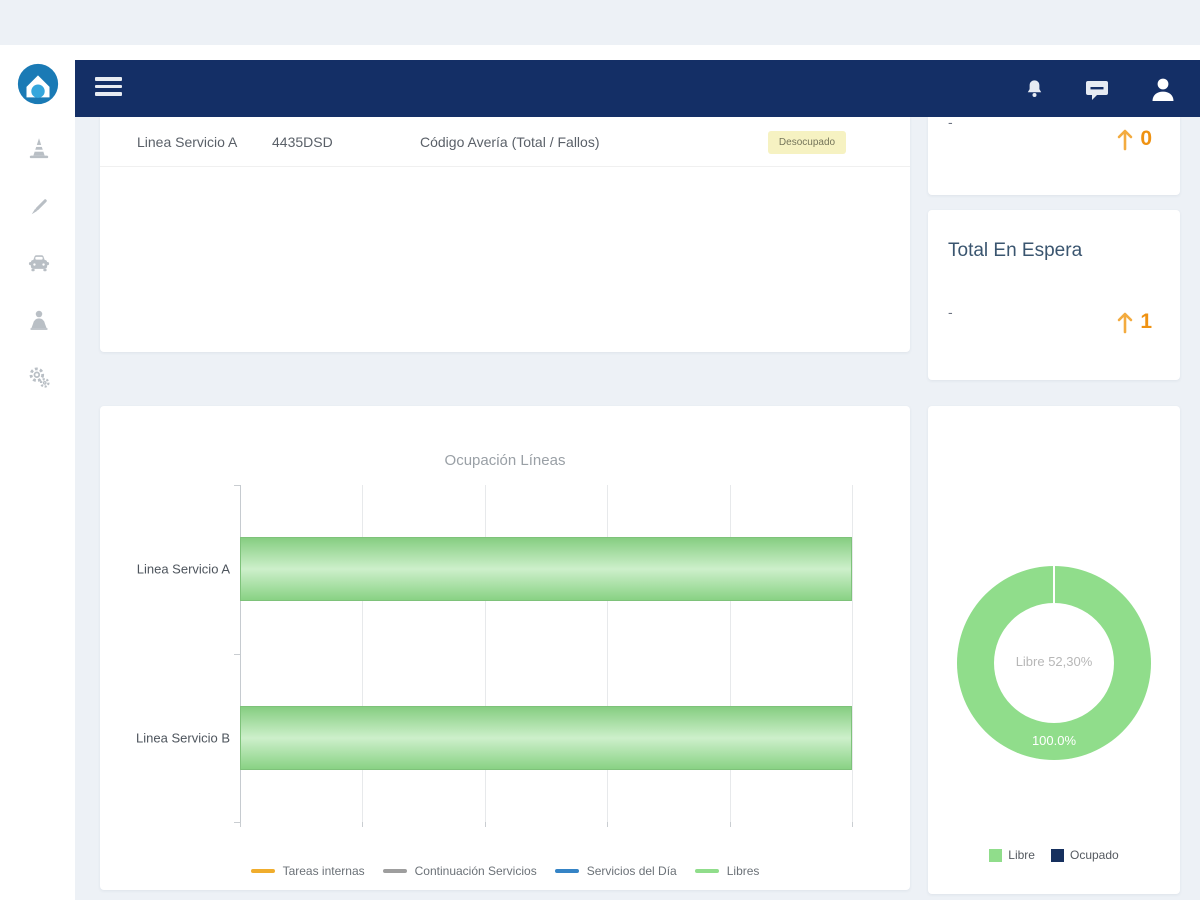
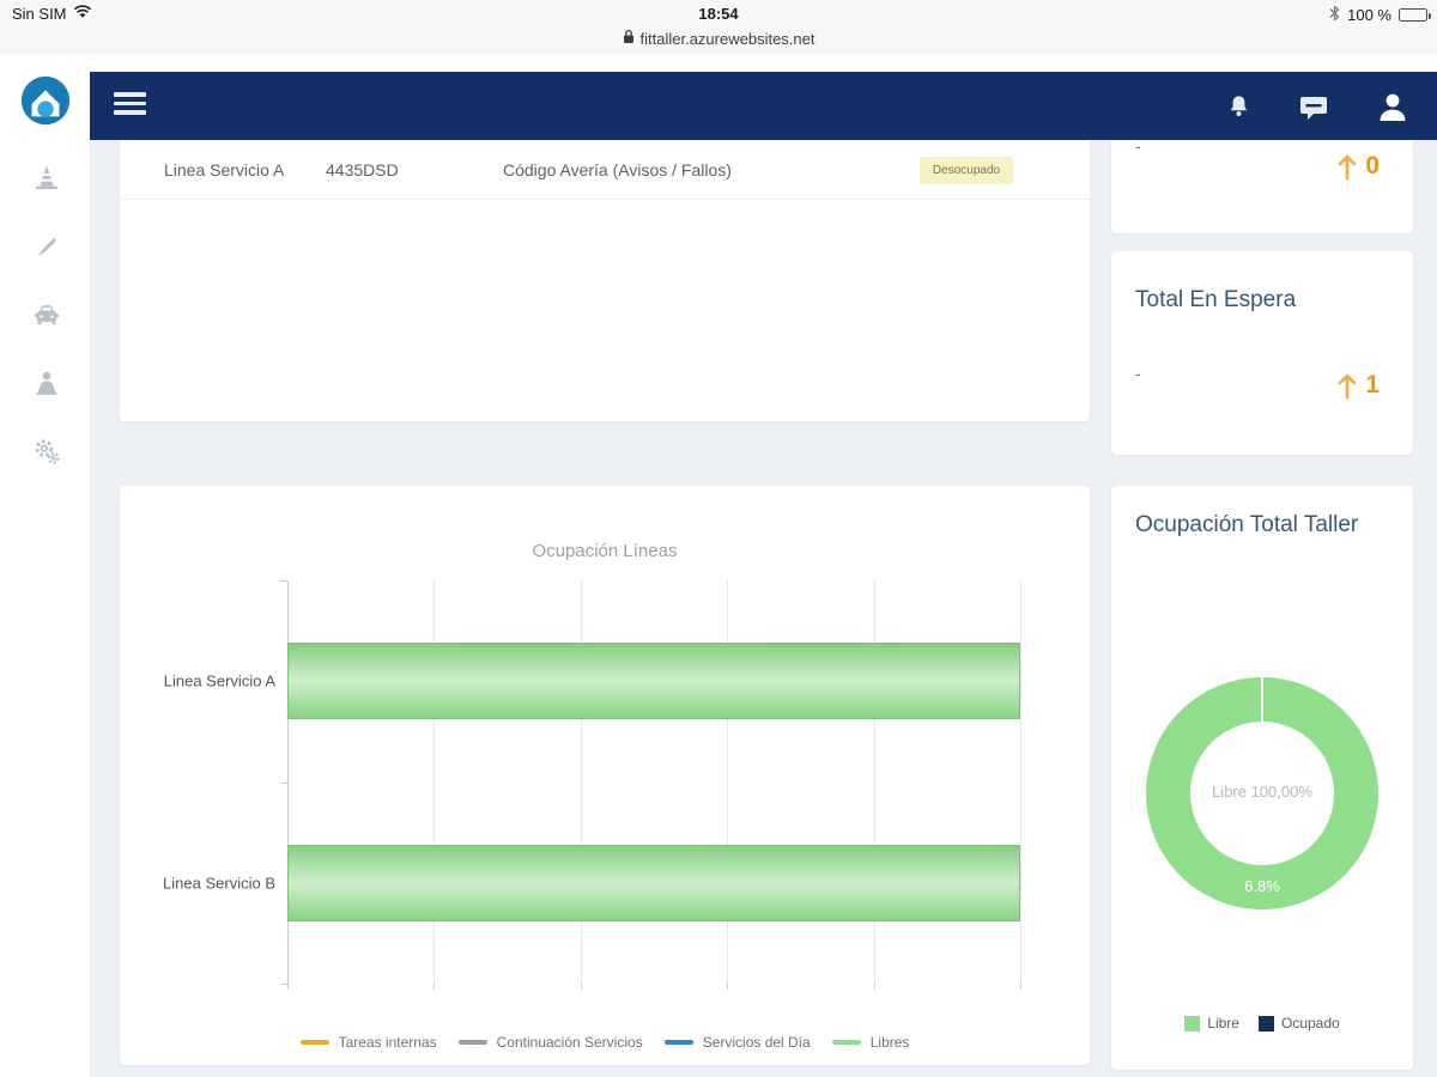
+ Sin SIM
+ 18:54
+ 100 %
+ fittaller.azurewebsites.net
  Linea Servicio A
  4435DSD
- Código Avería (Total / Fallos)
+ Código Avería (Avisos / Fallos)
  Desocupado
  Ocupación Líneas
  Linea Servicio A
  Linea Servicio B
  Tareas internas
  Continuación Servicios
  Servicios del Día
  Libres
  -
  0
  Total En Espera
  -
  1
+ Ocupación Total Taller
- Libre 52,30%
+ Libre 100,00%
- 100.0%
+ 6.8%
  Libre
  Ocupado
